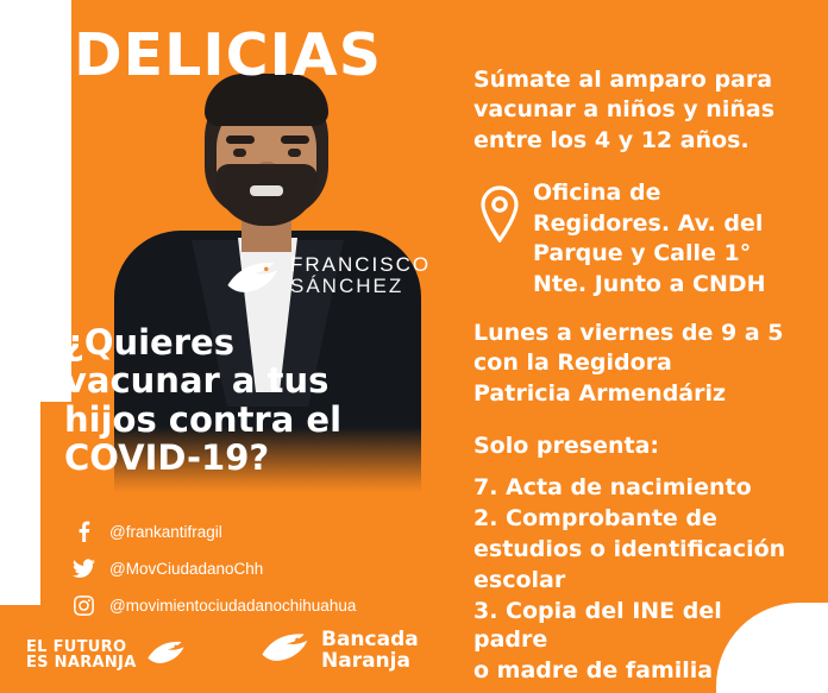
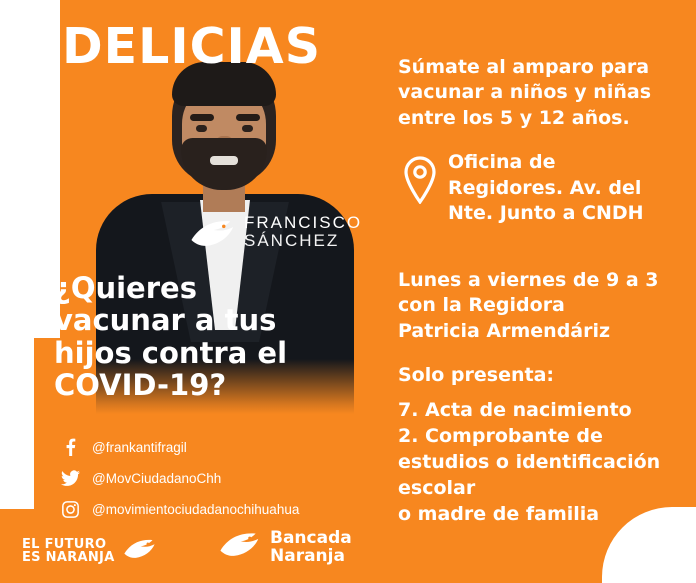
  DELICIAS
  FRANCISCO
  SÁNCHEZ
  ¿Quieres
  vacunar a tus
  hijos contra el
  COVID-19?
  @frankantifragil
  @MovCiudadanoChh
  @movimientociudadanochihuahua
  EL FUTURO
  ES NARANJA
  Bancada
  Naranja
  Súmate al amparo para
  vacunar a niños y niñas
- entre los 4 y 12 años.
+ entre los 5 y 12 años.
  Oficina de
  Regidores. Av. del
- Parque y Calle 1°
  Nte. Junto a CNDH
- Lunes a viernes de 9 a 5
+ Lunes a viernes de 9 a 3
  con la Regidora
  Patricia Armendáriz
  Solo presenta:
  7. Acta de nacimiento
  2. Comprobante de
  estudios o identificación
  escolar
- 3. Copia del INE del padre
  o madre de familia
